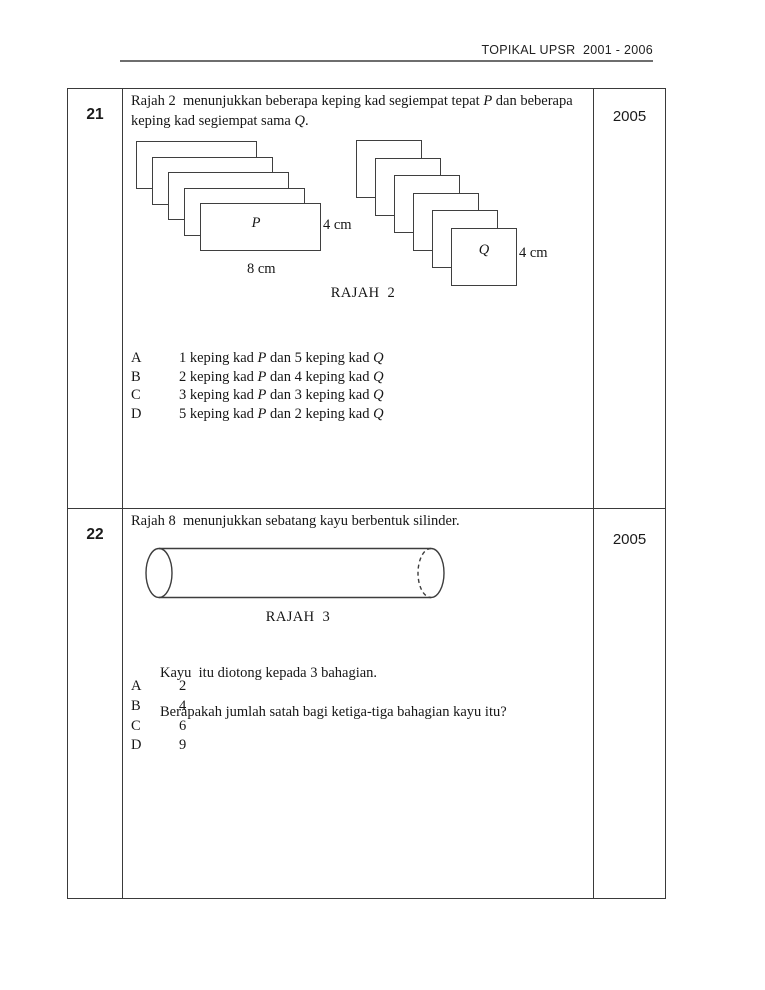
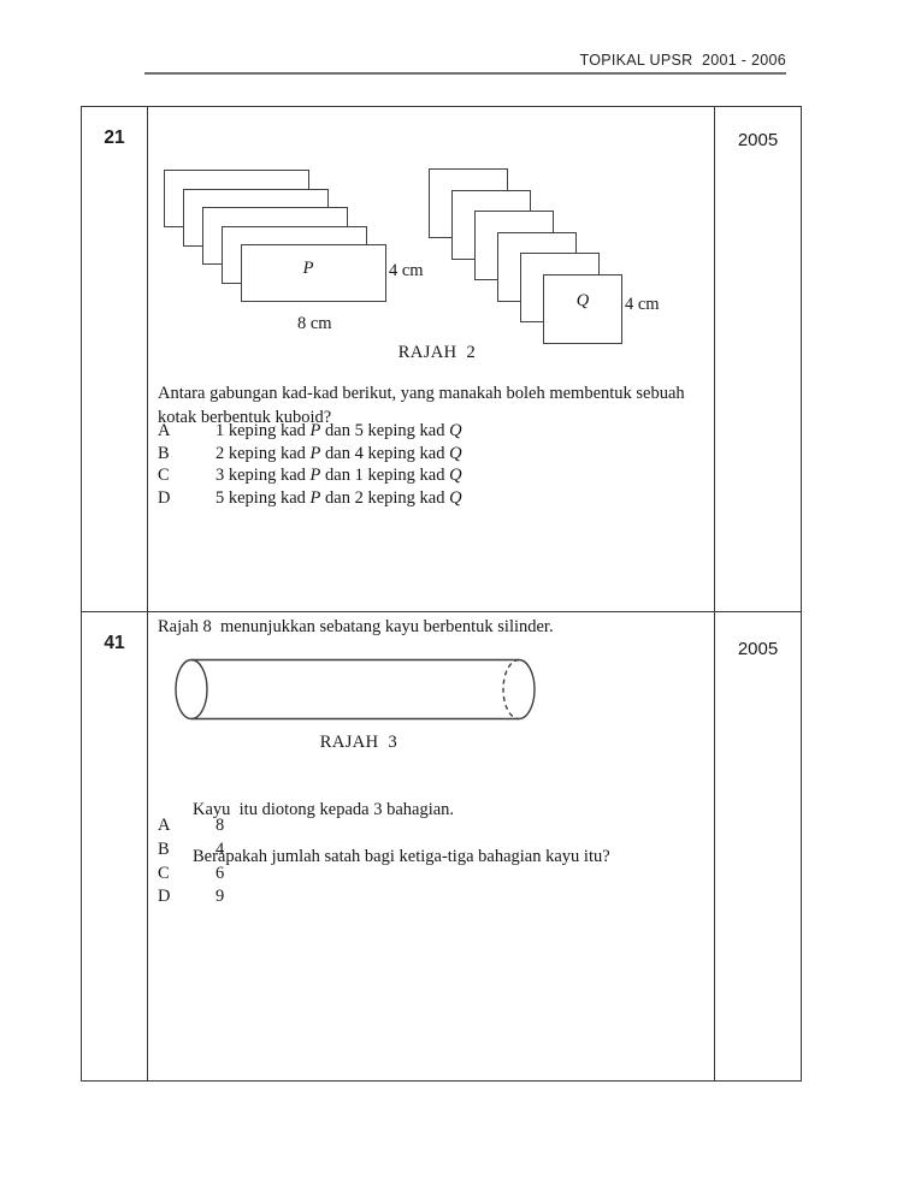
  TOPIKAL UPSR 2001 - 2006
  21
- Rajah 2 menunjukkan beberapa keping kad segiempat tepat P dan beberapa
- keping kad segiempat sama Q.
  P
  4 cm
  8 cm
  Q
  4 cm
  RAJAH 2
+ Antara gabungan kad-kad berikut, yang manakah boleh membentuk sebuah
+ kotak berbentuk kuboid?
  A
  1 keping kad P dan 5 keping kad Q
  B
  2 keping kad P dan 4 keping kad Q
  C
- 3 keping kad P dan 3 keping kad Q
+ 3 keping kad P dan 1 keping kad Q
  D
  5 keping kad P dan 2 keping kad Q
  2005
- 22
+ 41
  Rajah 8 menunjukkan sebatang kayu berbentuk silinder.
  RAJAH 3
  Kayu itu diotong kepada 3 bahagian.
  Berapakah jumlah satah bagi ketiga-tiga bahagian kayu itu?
  A
- 2
+ 8
  B
  4
  C
  6
  D
  9
  2005
